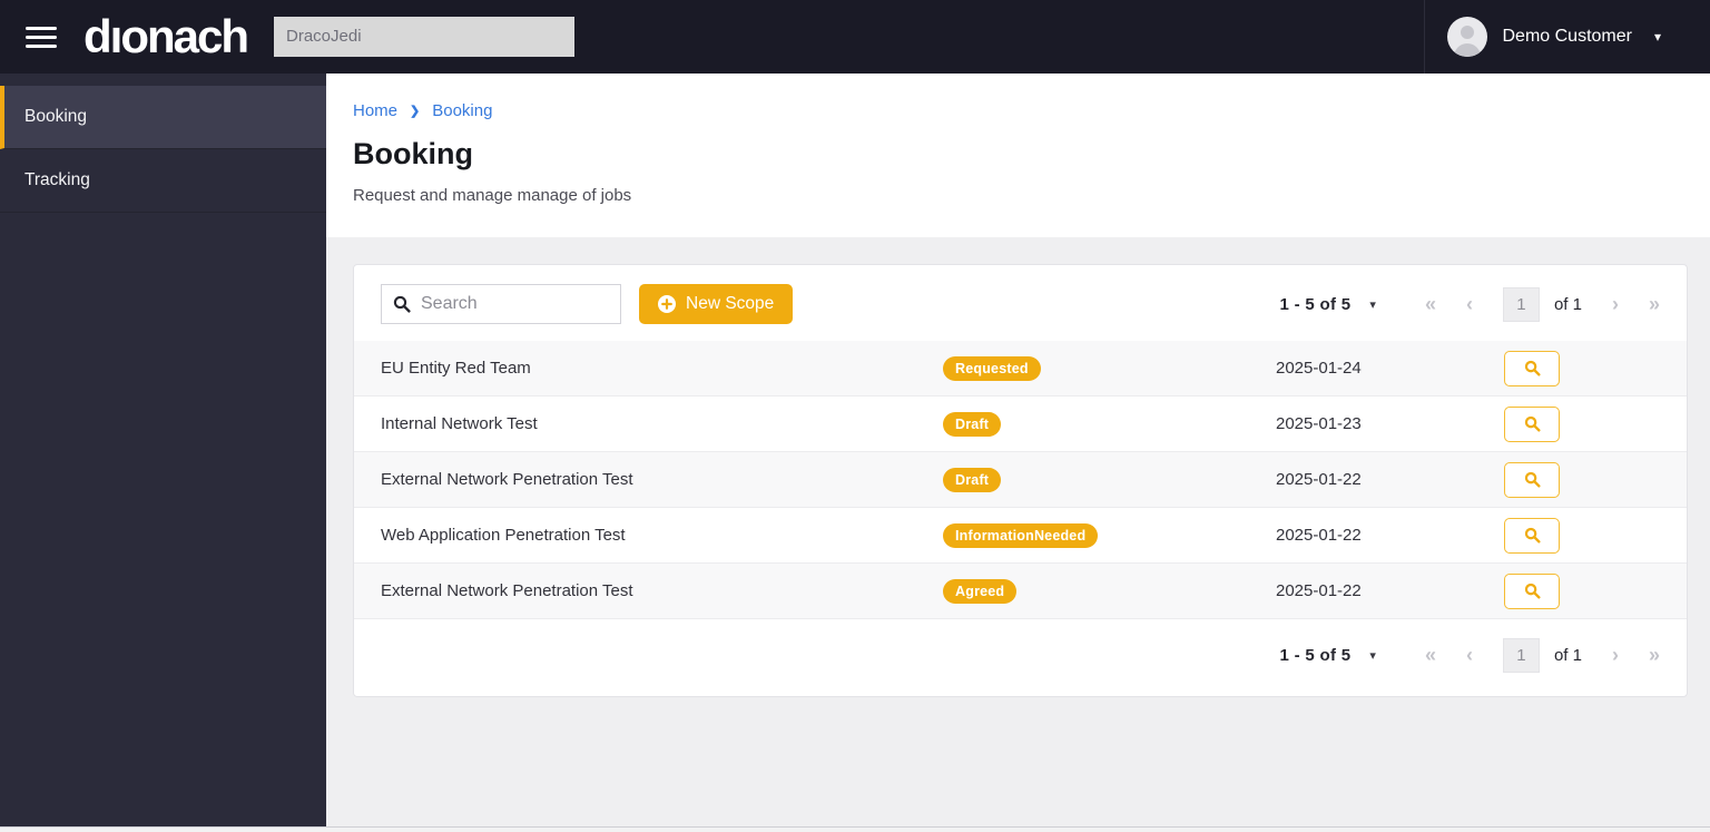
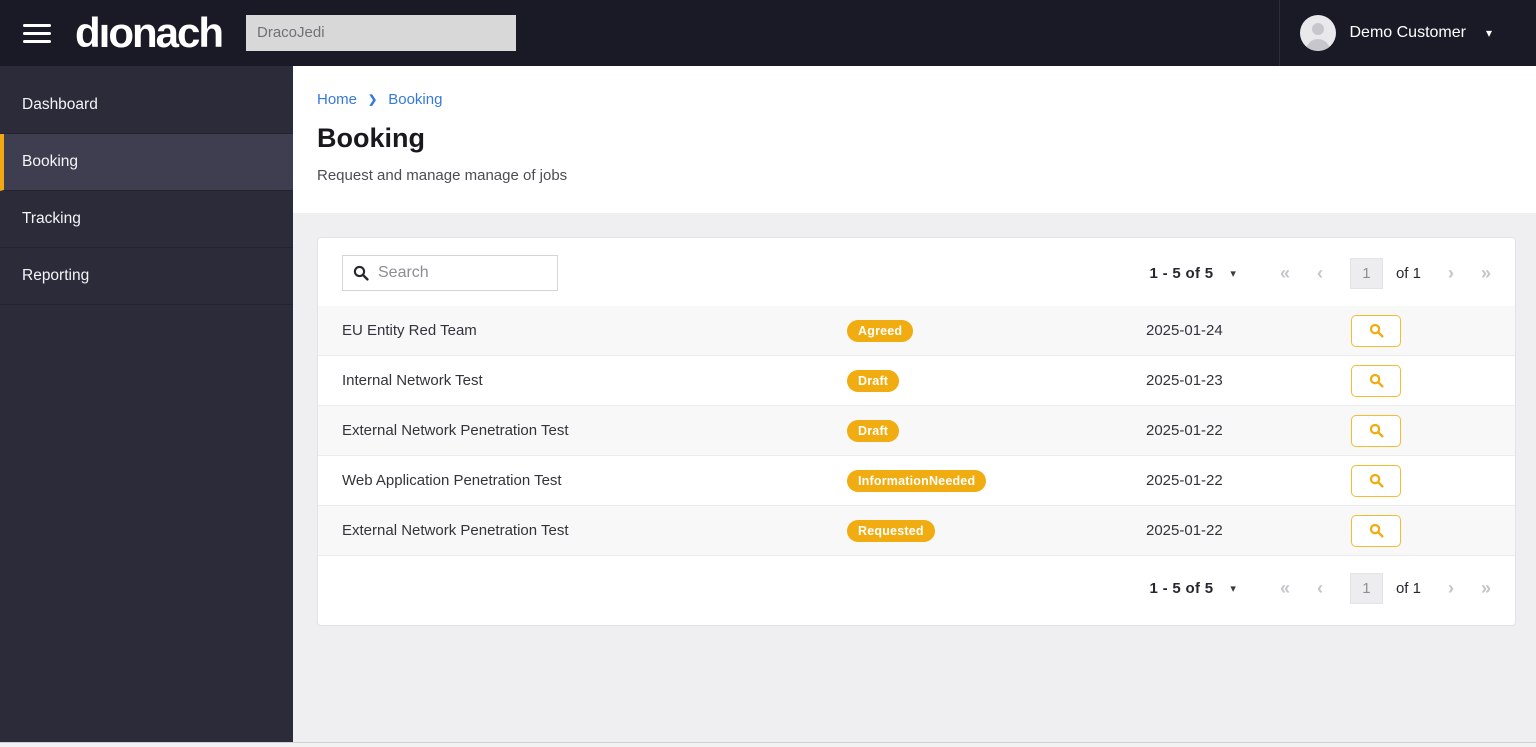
  dıonach
  DracoJedi
  Demo Customer
  ▾
+ Dashboard
  Booking
  Tracking
+ Reporting
  Home
  ❯
  Booking
  Booking
  Request and manage manage of jobs
  Search
- New Scope
  1 - 5 of 5
  ▾
  «
  ‹
  1
  of 1
  ›
  »
  EU Entity Red Team
- Requested
+ Agreed
  2025-01-24
  Internal Network Test
  Draft
  2025-01-23
  External Network Penetration Test
  Draft
  2025-01-22
  Web Application Penetration Test
  InformationNeeded
  2025-01-22
  External Network Penetration Test
- Agreed
+ Requested
  2025-01-22
  1 - 5 of 5
  ▾
  «
  ‹
  1
  of 1
  ›
  »
